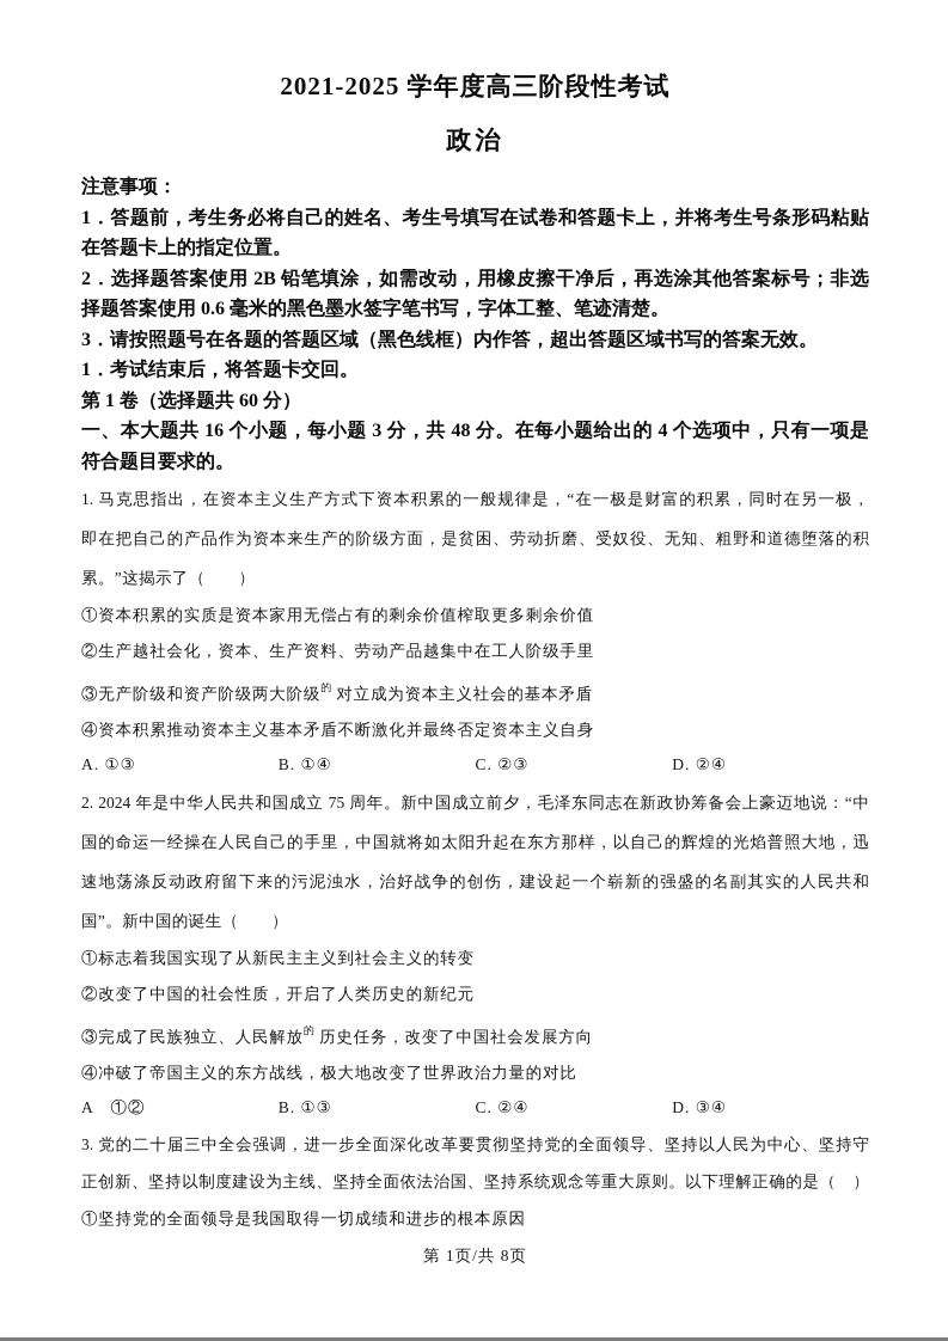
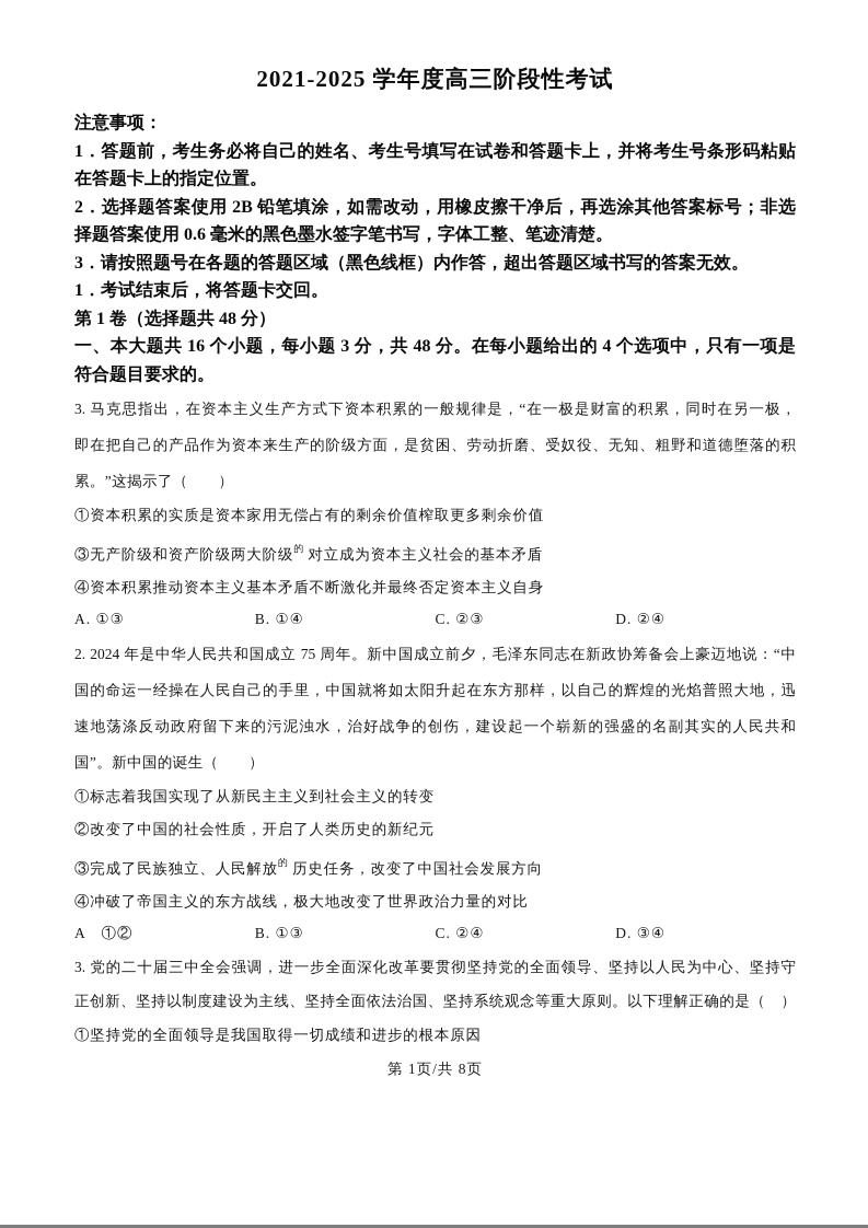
  2021-2025 学年度高三阶段性考试
- 政治
  注意事项：
  1．答题前，考生务必将自己的姓名、考生号填写在试卷和答题卡上，并将考生号条形码粘贴
  在答题卡上的指定位置。
  2．选择题答案使用 2B 铅笔填涂，如需改动，用橡皮擦干净后，再选涂其他答案标号；非选
  择题答案使用 0.6 毫米的黑色墨水签字笔书写，字体工整、笔迹清楚。
  3．请按照题号在各题的答题区域（黑色线框）内作答，超出答题区域书写的答案无效。
  1．考试结束后，将答题卡交回。
- 第 1 卷（选择题共 60 分）
+ 第 1 卷（选择题共 48 分）
  一、本大题共 16 个小题，每小题 3 分，共 48 分。在每小题给出的 4 个选项中，只有一项是
  符合题目要求的。
- 1. 马克思指出，在资本主义生产方式下资本积累的一般规律是，“在一极是财富的积累，同时在另一极，
+ 3. 马克思指出，在资本主义生产方式下资本积累的一般规律是，“在一极是财富的积累，同时在另一极，
  即在把自己的产品作为资本来生产的阶级方面，是贫困、劳动折磨、受奴役、无知、粗野和道德堕落的积
  累。”这揭示了（ ）
  ①资本积累的实质是资本家用无偿占有的剩余价值榨取更多剩余价值
- ②生产越社会化，资本、生产资料、劳动产品越集中在工人阶级手里
  ③无产阶级和资产阶级两大阶级的 对立成为资本主义社会的基本矛盾
  ④资本积累推动资本主义基本矛盾不断激化并最终否定资本主义自身
  A. ①③
  B. ①④
  C. ②③
  D. ②④
  2. 2024 年是中华人民共和国成立 75 周年。新中国成立前夕，毛泽东同志在新政协筹备会上豪迈地说：“中
  国的命运一经操在人民自己的手里，中国就将如太阳升起在东方那样，以自己的辉煌的光焰普照大地，迅
  速地荡涤反动政府留下来的污泥浊水，治好战争的创伤，建设起一个崭新的强盛的名副其实的人民共和
  国”。新中国的诞生（ ）
  ①标志着我国实现了从新民主主义到社会主义的转变
  ②改变了中国的社会性质，开启了人类历史的新纪元
  ③完成了民族独立、人民解放的 历史任务，改变了中国社会发展方向
  ④冲破了帝国主义的东方战线，极大地改变了世界政治力量的对比
  A ①②
  B. ①③
  C. ②④
  D. ③④
  3. 党的二十届三中全会强调，进一步全面深化改革要贯彻坚持党的全面领导、坚持以人民为中心、坚持守
  正创新、坚持以制度建设为主线、坚持全面依法治国、坚持系统观念等重大原则。以下理解正确的是（ ）
  ①坚持党的全面领导是我国取得一切成绩和进步的根本原因
  第 1页/共 8页
